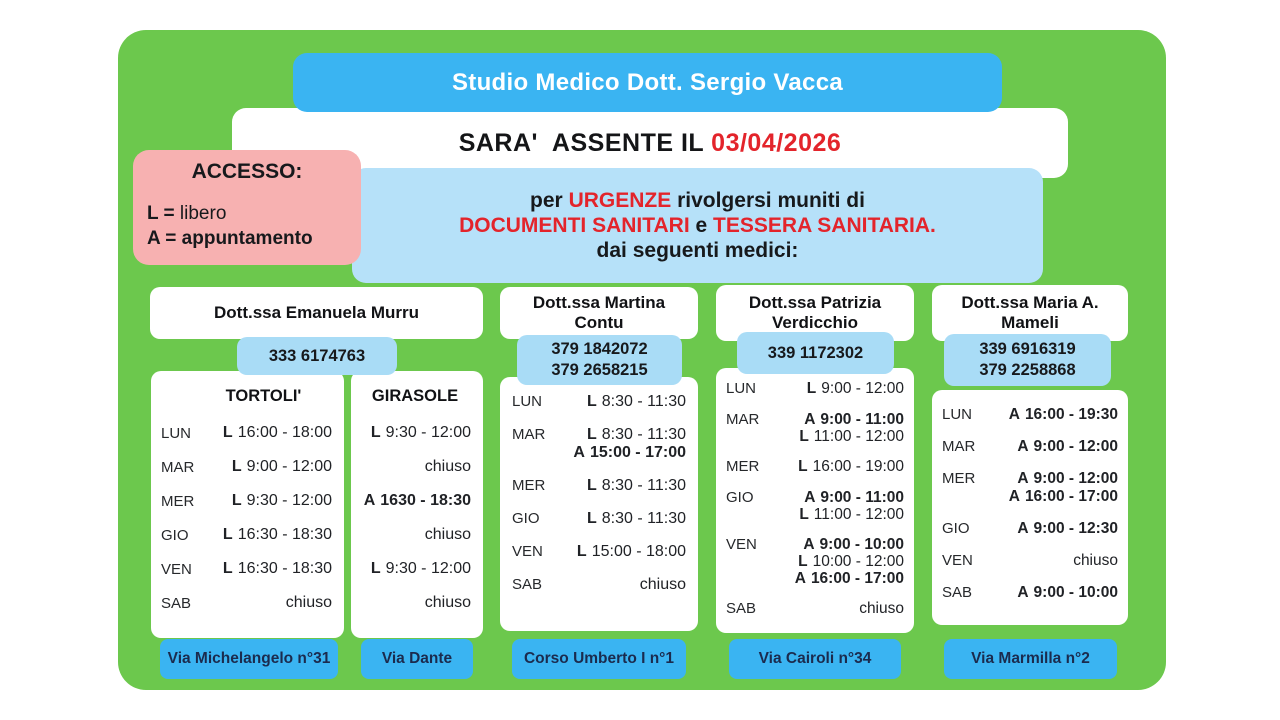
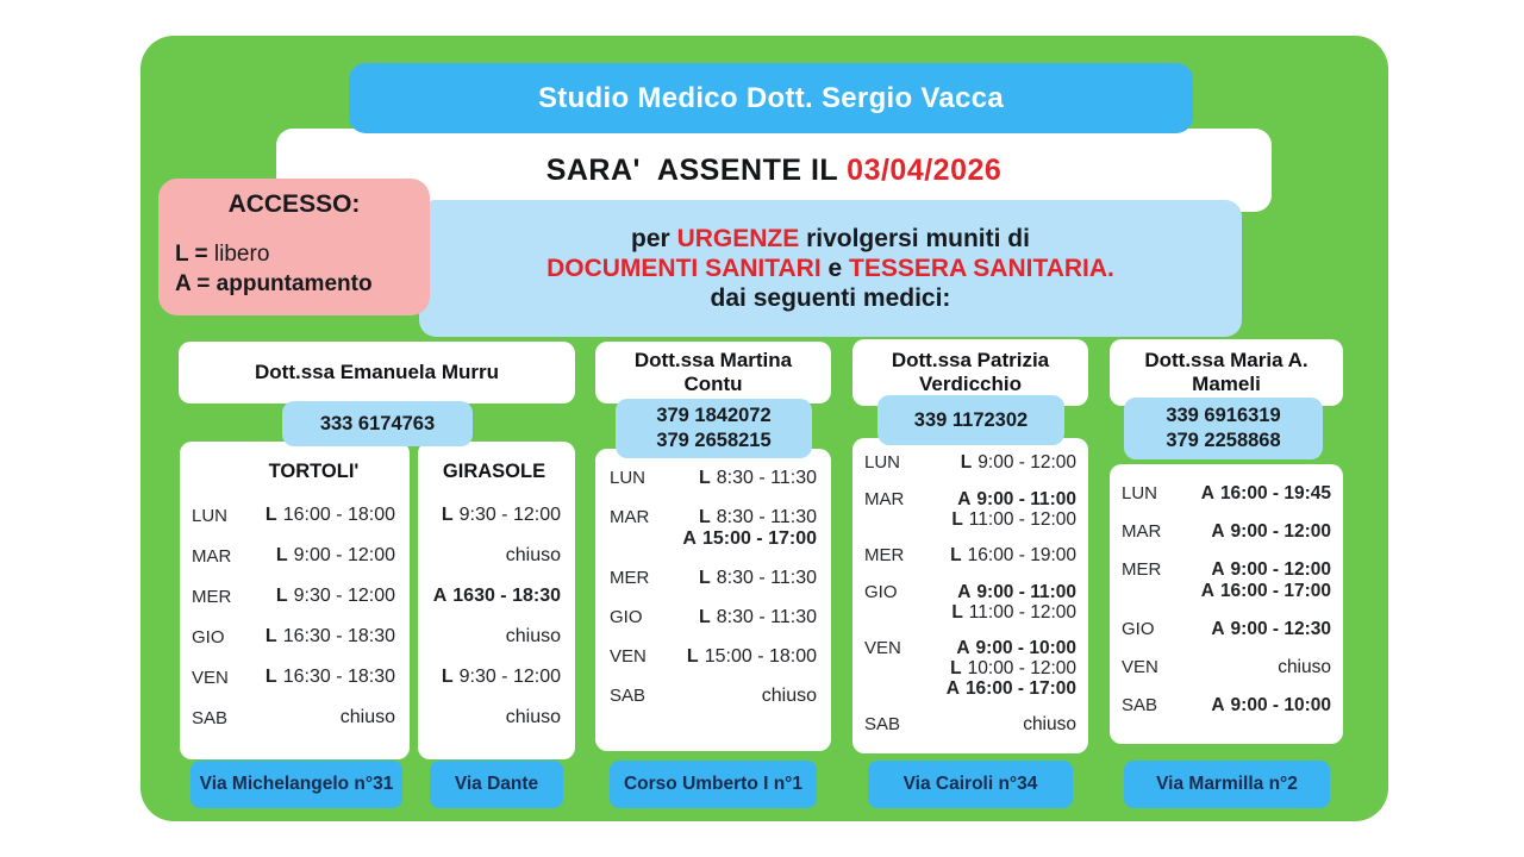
  Studio Medico Dott. Sergio Vacca
  SARA' ASSENTE IL
  03/04/2026
  per URGENZE rivolgersi muniti di
  DOCUMENTI SANITARI e TESSERA SANITARIA.
  dai seguenti medici:
  ACCESSO:
  L = libero
  A = appuntamento
  Dott.ssa Emanuela Murru
  333 6174763
  TORTOLI'
  LUN
  L 16:00 - 18:00
  MAR
  L 9:00 - 12:00
  MER
  L 9:30 - 12:00
  GIO
  L 16:30 - 18:30
  VEN
  L 16:30 - 18:30
  SAB
  chiuso
  GIRASOLE
  L 9:30 - 12:00
  chiuso
  A 1630 - 18:30
  chiuso
  L 9:30 - 12:00
  chiuso
  Via Michelangelo n°31
  Via Dante
  Dott.ssa Martina Contu
  379 1842072
  379 2658215
  LUN
  L 8:30 - 11:30
  MAR
  L 8:30 - 11:30
  A 15:00 - 17:00
  MER
  L 8:30 - 11:30
  GIO
  L 8:30 - 11:30
  VEN
  L 15:00 - 18:00
  SAB
  chiuso
  Corso Umberto I n°1
  Dott.ssa Patrizia Verdicchio
  339 1172302
  LUN
  L 9:00 - 12:00
  MAR
  A 9:00 - 11:00
  L 11:00 - 12:00
  MER
  L 16:00 - 19:00
  GIO
  A 9:00 - 11:00
  L 11:00 - 12:00
  VEN
  A 9:00 - 10:00
  L 10:00 - 12:00
  A 16:00 - 17:00
  SAB
  chiuso
  Via Cairoli n°34
  Dott.ssa Maria A. Mameli
  339 6916319
  379 2258868
  LUN
- A 16:00 - 19:30
+ A 16:00 - 19:45
  MAR
  A 9:00 - 12:00
  MER
  A 9:00 - 12:00
  A 16:00 - 17:00
  GIO
  A 9:00 - 12:30
  VEN
  chiuso
  SAB
  A 9:00 - 10:00
  Via Marmilla n°2
